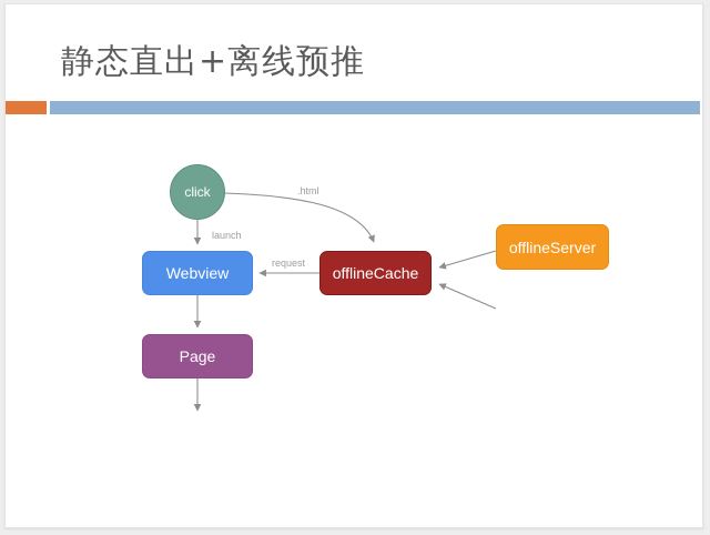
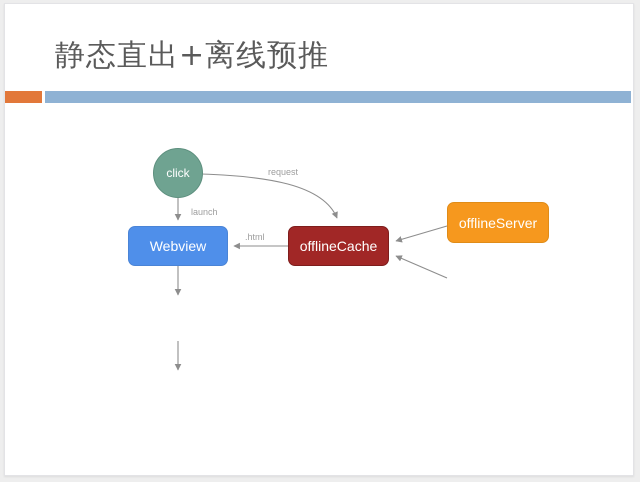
  静态直出+离线预推
  click
  Webview
- Page
  offlineCache
  offlineServer
- .html
+ request
  launch
- request
+ .html
